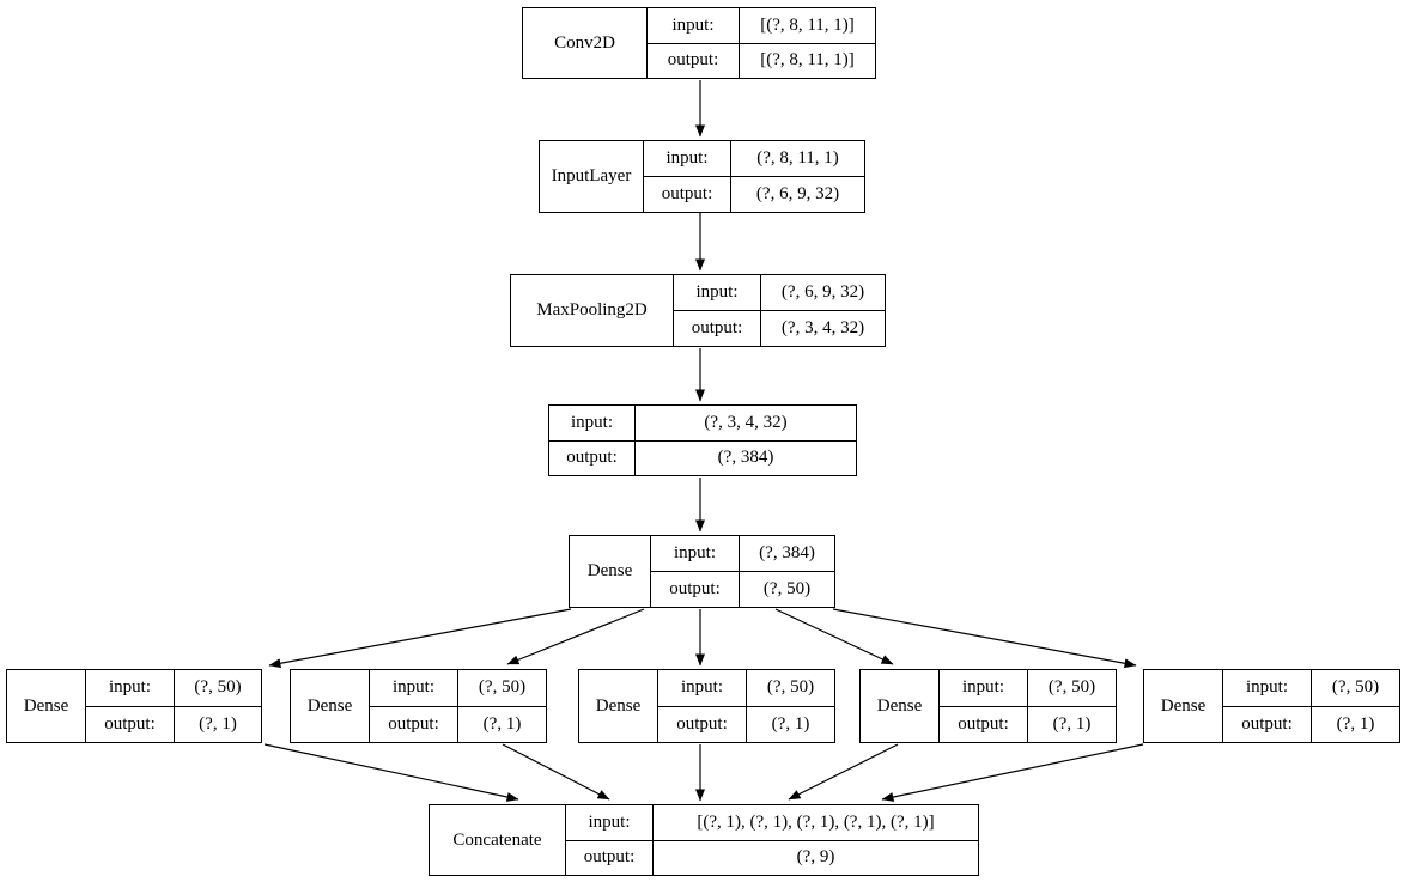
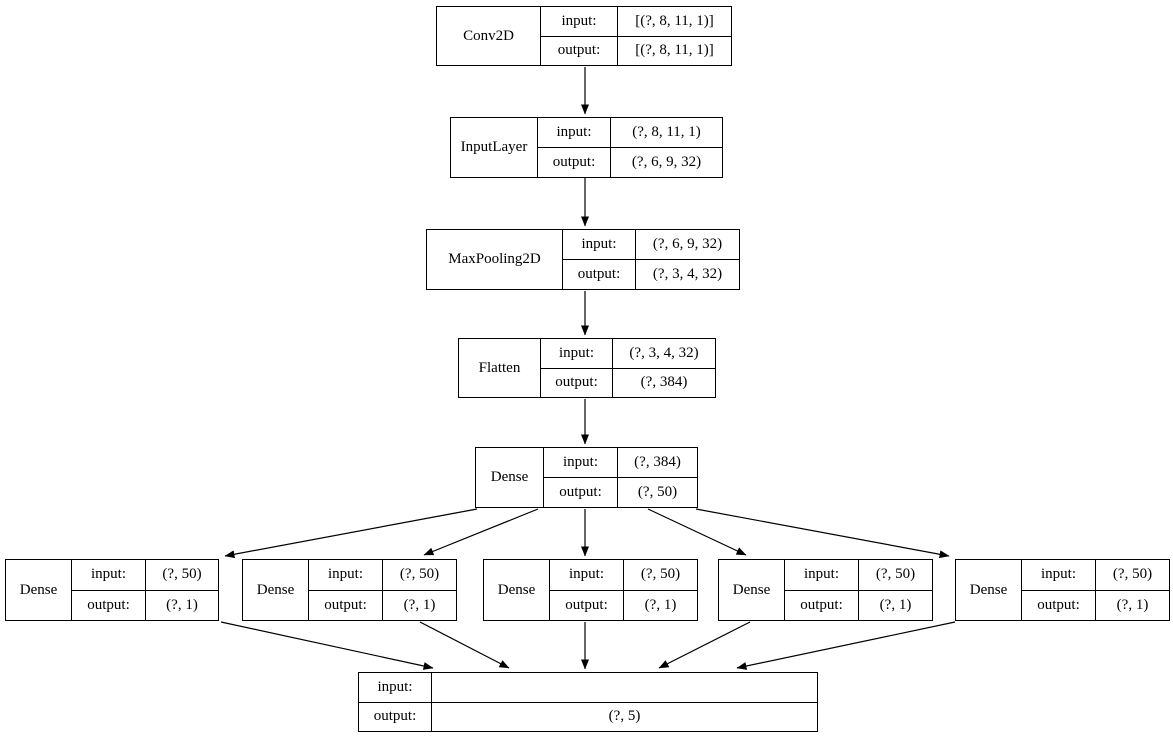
  Conv2D
  input:
  [(?, 8, 11, 1)]
  output:
  [(?, 8, 11, 1)]
  InputLayer
  input:
  (?, 8, 11, 1)
  output:
  (?, 6, 9, 32)
  MaxPooling2D
  input:
  (?, 6, 9, 32)
  output:
  (?, 3, 4, 32)
+ Flatten
  input:
  (?, 3, 4, 32)
  output:
  (?, 384)
  Dense
  input:
  (?, 384)
  output:
  (?, 50)
  Dense
  input:
  (?, 50)
  output:
  (?, 1)
  Dense
  input:
  (?, 50)
  output:
  (?, 1)
  Dense
  input:
  (?, 50)
  output:
  (?, 1)
  Dense
  input:
  (?, 50)
  output:
  (?, 1)
  Dense
  input:
  (?, 50)
  output:
  (?, 1)
- Concatenate
  input:
- [(?, 1), (?, 1), (?, 1), (?, 1), (?, 1)]
  output:
- (?, 9)
+ (?, 5)
